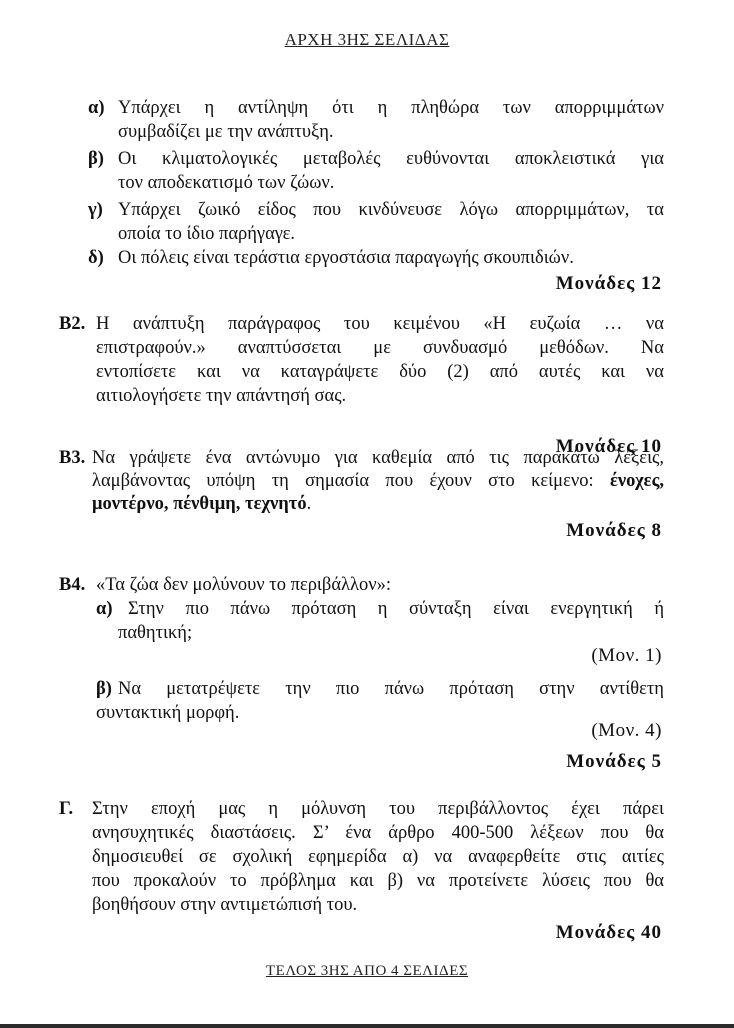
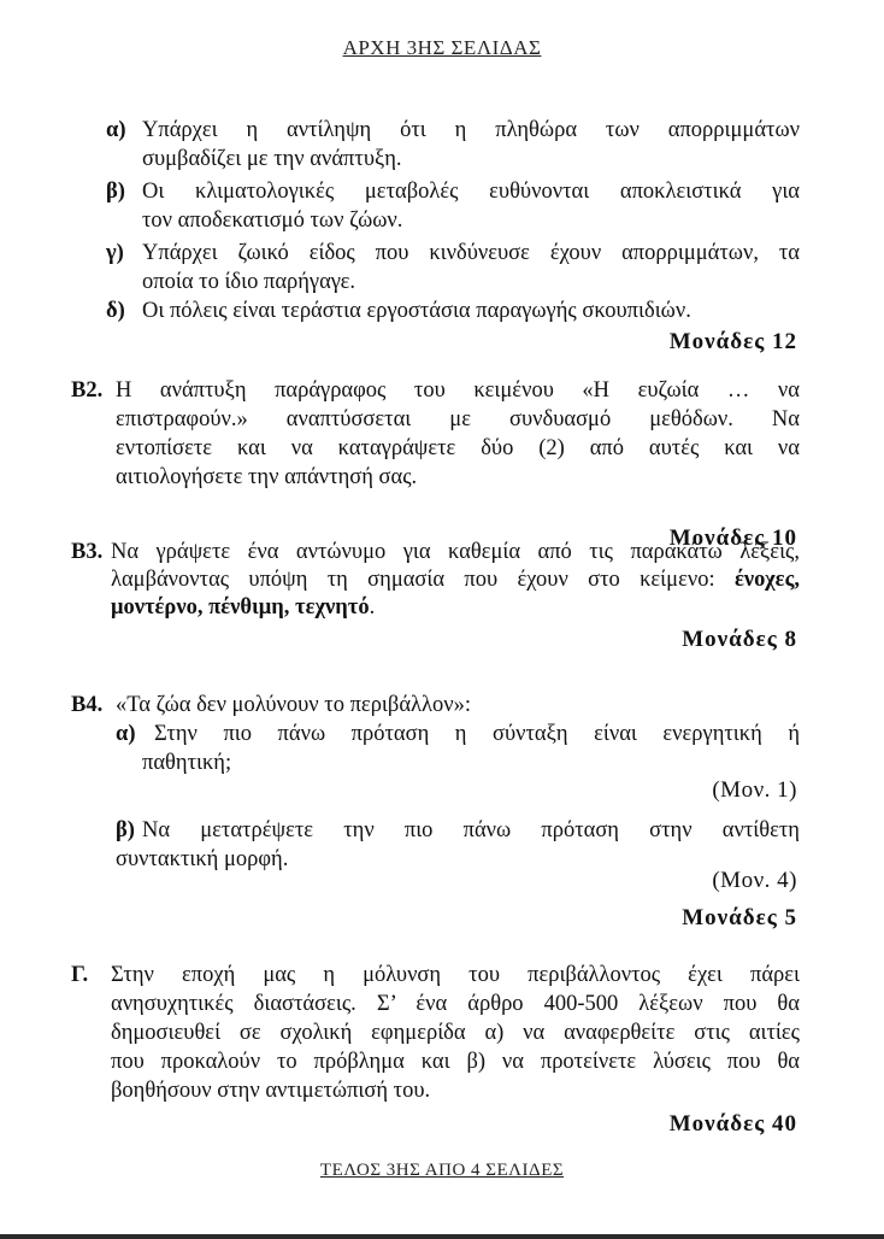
  ΑΡΧΗ 3ΗΣ ΣΕΛΙΔΑΣ
  α)
  Υπάρχει η αντίληψη ότι η πληθώρα των απορριμμάτων
  συμβαδίζει με την ανάπτυξη.
  β)
  Οι κλιματολογικές μεταβολές ευθύνονται αποκλειστικά για
  τον αποδεκατισμό των ζώων.
  γ)
- Υπάρχει ζωικό είδος που κινδύνευσε λόγω απορριμμάτων, τα
+ Υπάρχει ζωικό είδος που κινδύνευσε έχουν απορριμμάτων, τα
  οποία το ίδιο παρήγαγε.
  δ)
  Οι πόλεις είναι τεράστια εργοστάσια παραγωγής σκουπιδιών.
  Μονάδες 12
  Β2.
  Η ανάπτυξη παράγραφος του κειμένου «Η ευζωία … να
  επιστραφούν.» αναπτύσσεται με συνδυασμό μεθόδων. Να
  εντοπίσετε και να καταγράψετε δύο (2) από αυτές και να
  αιτιολογήσετε την απάντησή σας.
  Μονάδες 10
  Β3.
  Να γράψετε ένα αντώνυμο για καθεμία από τις παρακάτω λέξεις,
  λαμβάνοντας υπόψη τη σημασία που έχουν στο κείμενο: ένοχες,
  μοντέρνο, πένθιμη, τεχνητό.
  Μονάδες 8
  Β4.
  «Τα ζώα δεν μολύνουν το περιβάλλον»:
  α)
  Στην πιο πάνω πρόταση η σύνταξη είναι ενεργητική ή
  παθητική;
  (Μον. 1)
  β)
  Να μετατρέψετε την πιο πάνω πρόταση στην αντίθετη
  συντακτική μορφή.
  (Μον. 4)
  Μονάδες 5
  Γ.
  Στην εποχή μας η μόλυνση του περιβάλλοντος έχει πάρει
  ανησυχητικές διαστάσεις. Σ’ ένα άρθρο 400-500 λέξεων που θα
  δημοσιευθεί σε σχολική εφημερίδα α) να αναφερθείτε στις αιτίες
  που προκαλούν το πρόβλημα και β) να προτείνετε λύσεις που θα
  βοηθήσουν στην αντιμετώπισή του.
  Μονάδες 40
  ΤΕΛΟΣ 3ΗΣ ΑΠΟ 4 ΣΕΛΙΔΕΣ
